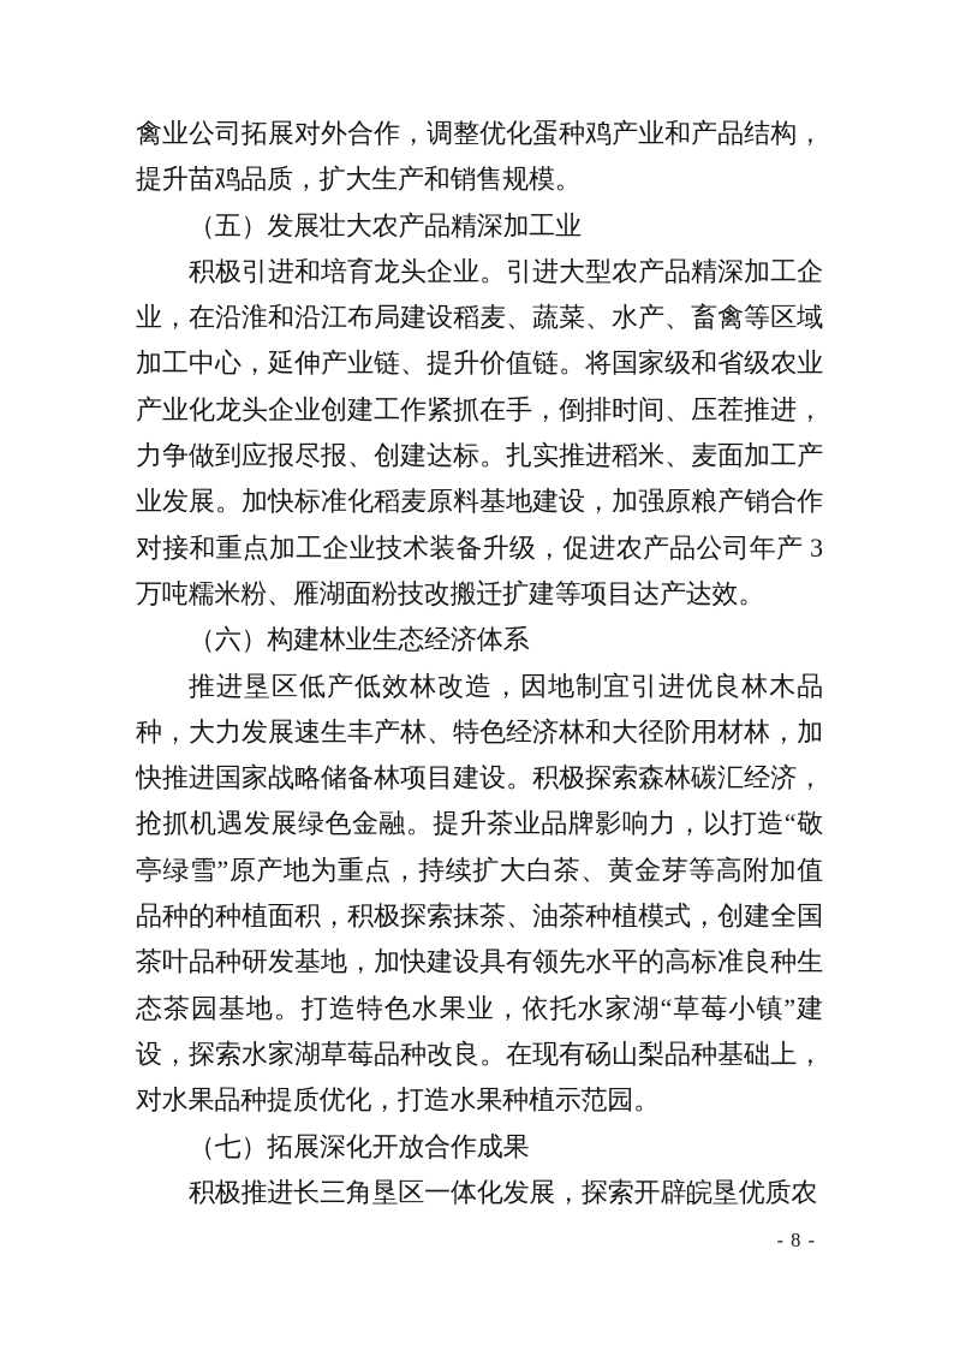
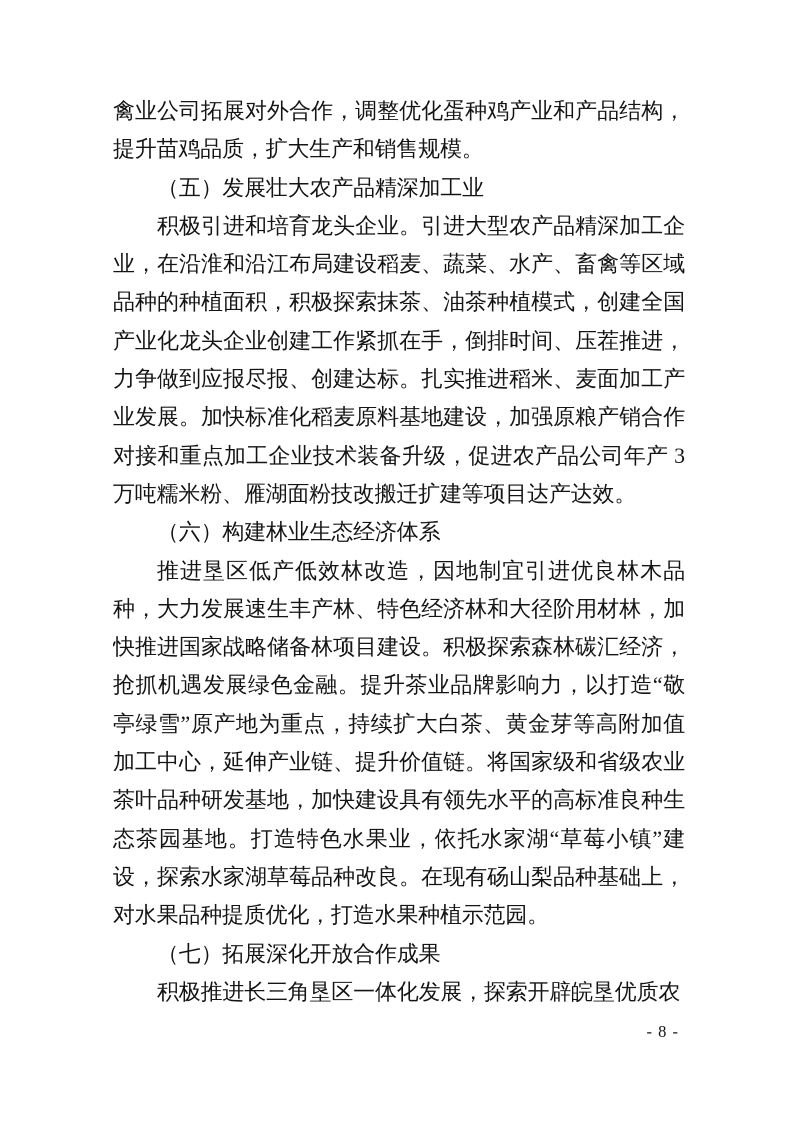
  禽业公司拓展对外合作，调整优化蛋种鸡产业和产品结构，
  提升苗鸡品质，扩大生产和销售规模。
  （五）发展壮大农产品精深加工业
  积极引进和培育龙头企业。引进大型农产品精深加工企
  业，在沿淮和沿江布局建设稻麦、蔬菜、水产、畜禽等区域
- 加工中心，延伸产业链、提升价值链。将国家级和省级农业
+ 品种的种植面积，积极探索抹茶、油茶种植模式，创建全国
  产业化龙头企业创建工作紧抓在手，倒排时间、压茬推进，
  力争做到应报尽报、创建达标。扎实推进稻米、麦面加工产
  业发展。加快标准化稻麦原料基地建设，加强原粮产销合作
  对接和重点加工企业技术装备升级，促进农产品公司年产 3
  万吨糯米粉、雁湖面粉技改搬迁扩建等项目达产达效。
  （六）构建林业生态经济体系
  推进垦区低产低效林改造，因地制宜引进优良林木品
  种，大力发展速生丰产林、特色经济林和大径阶用材林，加
  快推进国家战略储备林项目建设。积极探索森林碳汇经济，
  抢抓机遇发展绿色金融。提升茶业品牌影响力，以打造“敬
  亭绿雪”原产地为重点，持续扩大白茶、黄金芽等高附加值
- 品种的种植面积，积极探索抹茶、油茶种植模式，创建全国
+ 加工中心，延伸产业链、提升价值链。将国家级和省级农业
  茶叶品种研发基地，加快建设具有领先水平的高标准良种生
  态茶园基地。打造特色水果业，依托水家湖“草莓小镇”建
  设，探索水家湖草莓品种改良。在现有砀山梨品种基础上，
  对水果品种提质优化，打造水果种植示范园。
  （七）拓展深化开放合作成果
  积极推进长三角垦区一体化发展，探索开辟皖垦优质农
  - 8 -
